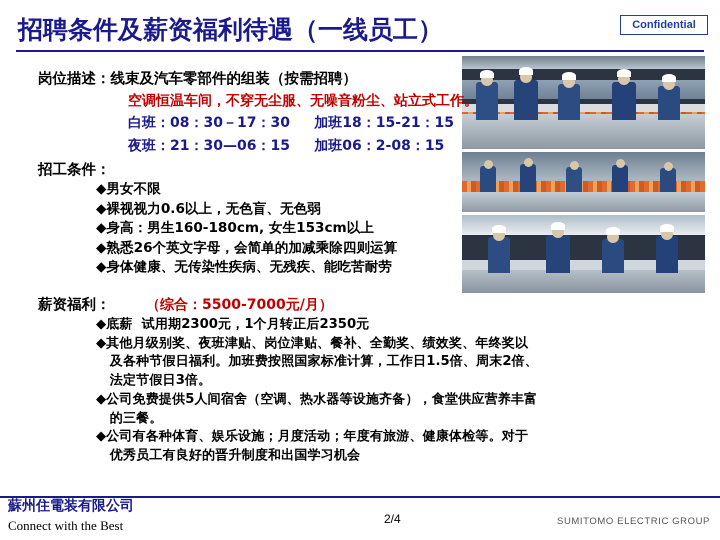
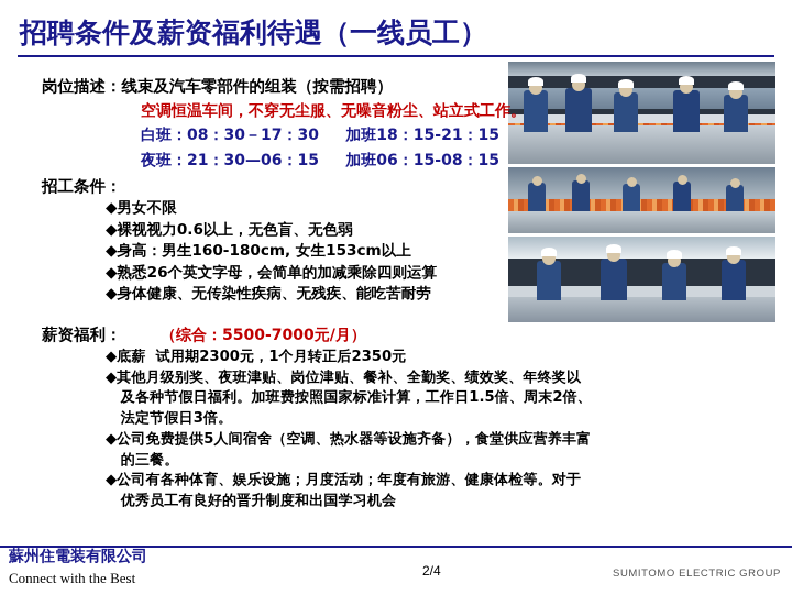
  招聘条件及薪资福利待遇（一线员工）
- Confidential
  岗位描述：线束及汽车零部件的组装（按需招聘）
  空调恒温车间，不穿无尘服、无噪音粉尘、站立式工作。
  白班：08：30－17：30 加班18：15-21：15
- 夜班：21：30—06：15 加班06：2-08：15
+ 夜班：21：30—06：15 加班06：15-08：15
  招工条件：
  ◆男女不限
  ◆裸视视力0.6以上，无色盲、无色弱
  ◆身高：男生160-180cm, 女生153cm以上
  ◆熟悉26个英文字母，会简单的加减乘除四则运算
  ◆身体健康、无传染性疾病、无残疾、能吃苦耐劳
  薪资福利：
  （综合：5500-7000元/月）
  ◆底薪 试用期2300元，1个月转正后2350元
  ◆其他月级别奖、夜班津贴、岗位津贴、餐补、全勤奖、绩效奖、年终奖以
  及各种节假日福利。加班费按照国家标准计算，工作日1.5倍、周末2倍、
  法定节假日3倍。
  ◆公司免费提供5人间宿舍（空调、热水器等设施齐备），食堂供应营养丰富
  的三餐。
  ◆公司有各种体育、娱乐设施；月度活动；年度有旅游、健康体检等。对于
  优秀员工有良好的晋升制度和出国学习机会
  蘇州住電装有限公司
  Connect with the Best
  2/4
  SUMITOMO ELECTRIC GROUP
